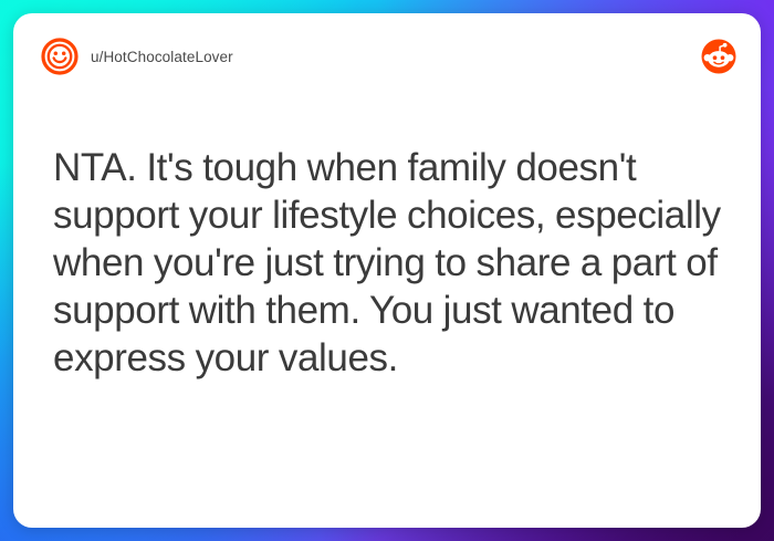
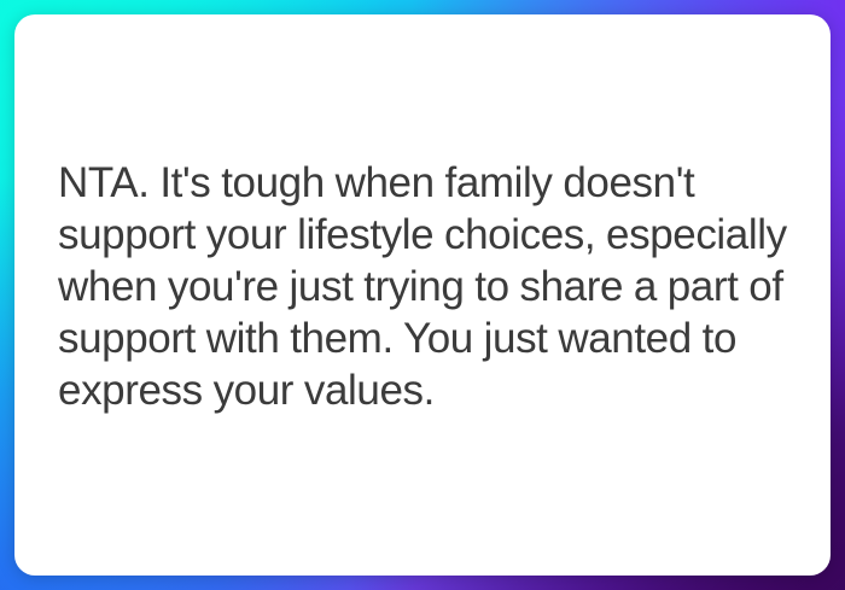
- u/HotChocolateLover
  NTA. It's tough when family doesn't support your lifestyle choices, especially when you're just trying to share a part of support with them. You just wanted to express your values.
